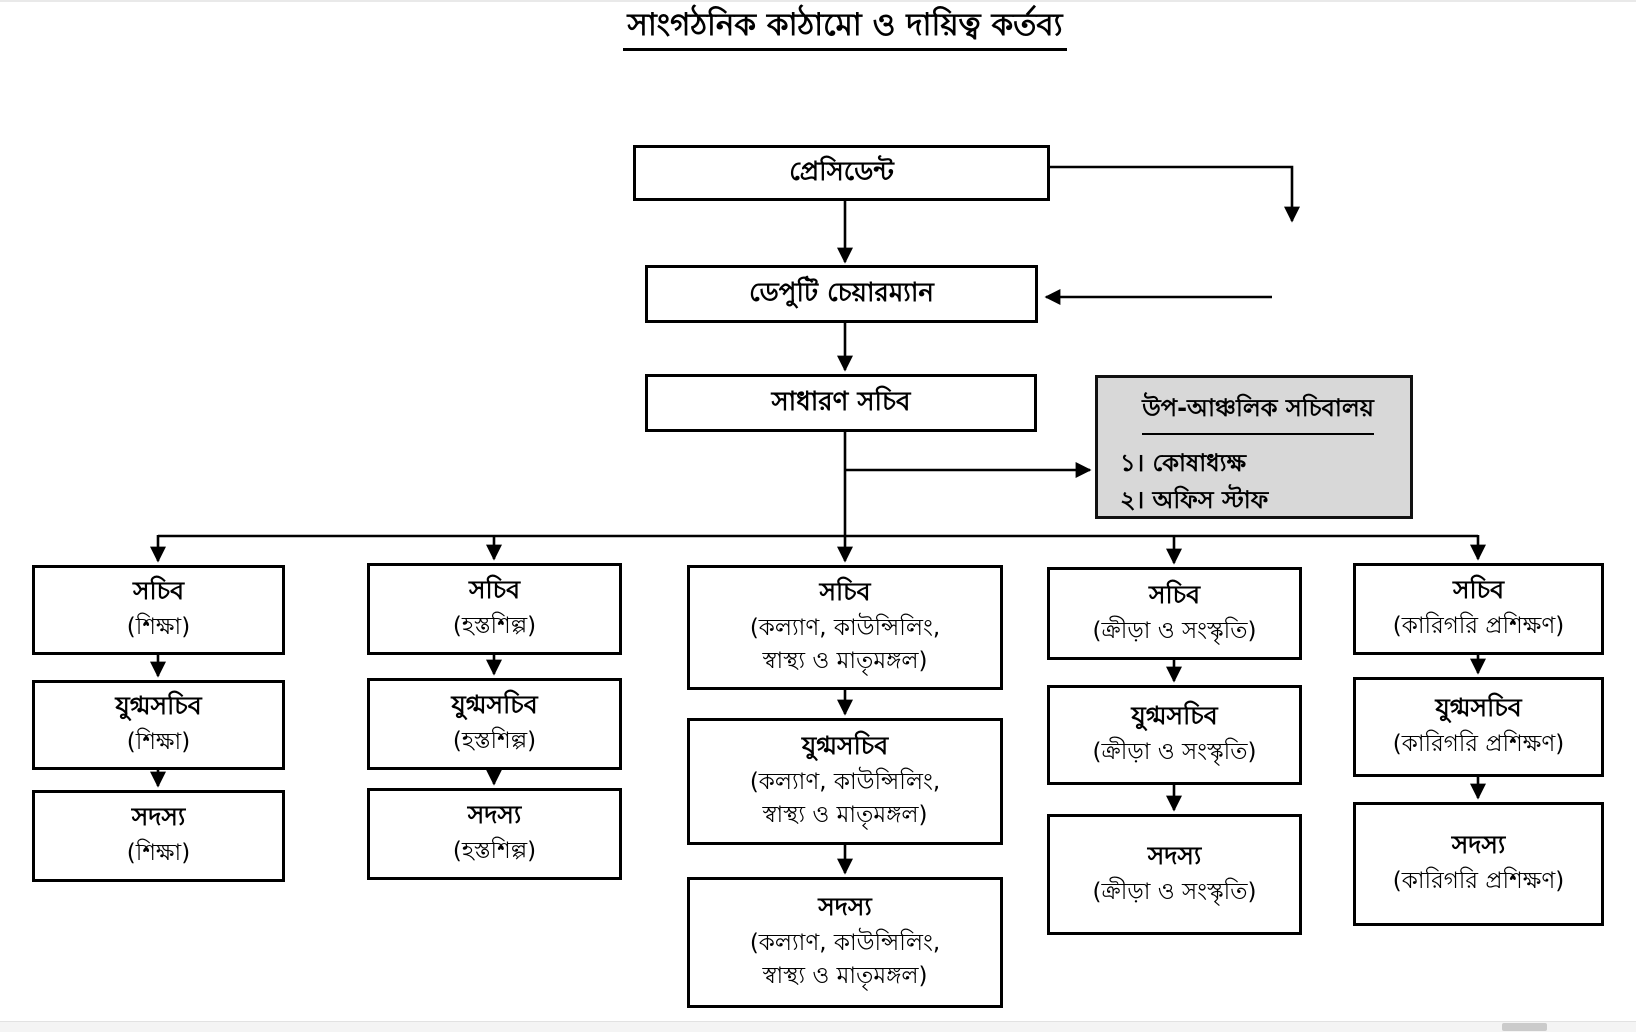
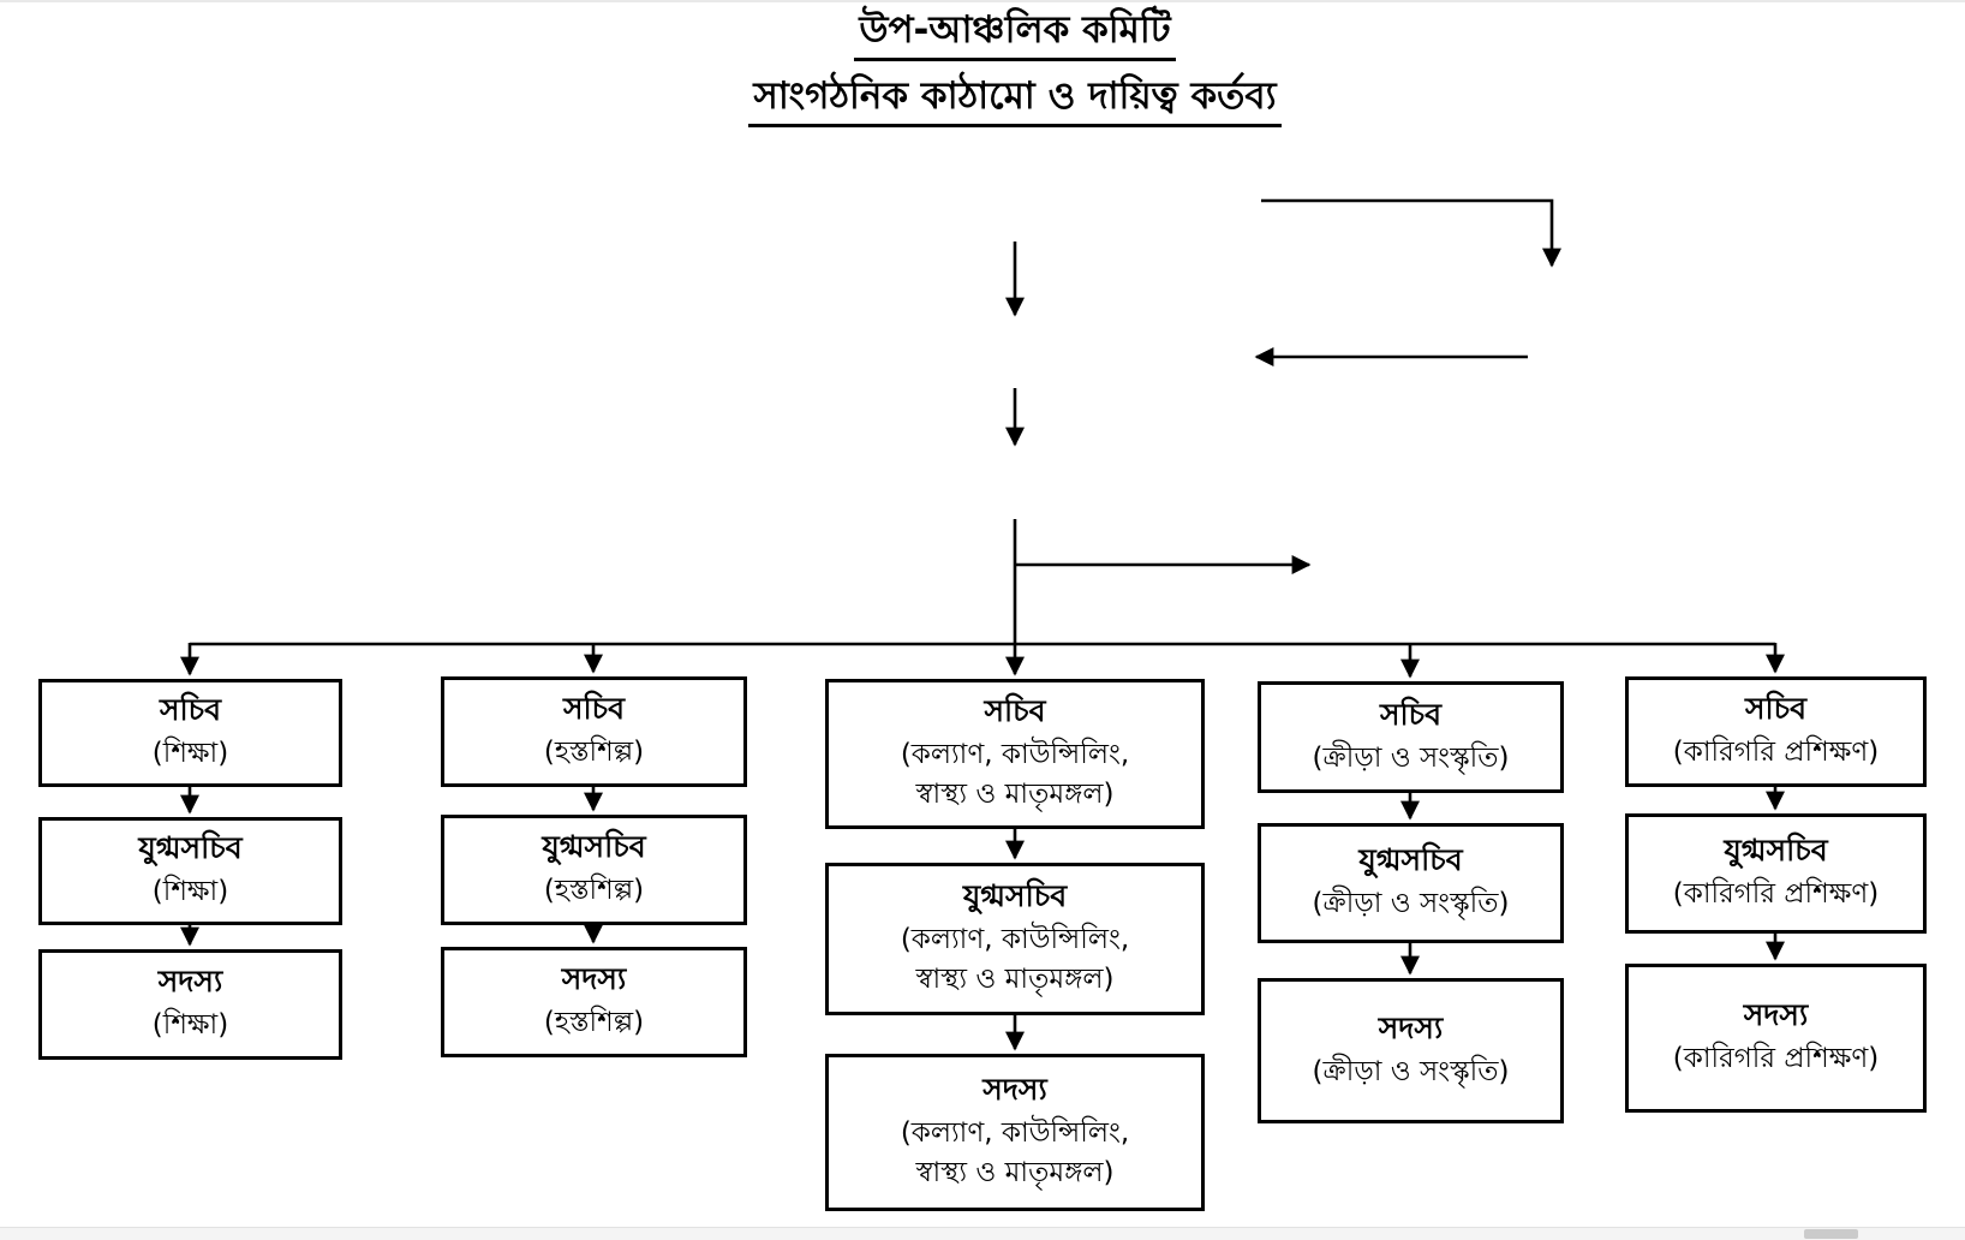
+ উপ-আঞ্চলিক কমিটি
  সাংগঠনিক কাঠামো ও দায়িত্ব কর্তব্য
- প্রেসিডেন্ট
- ডেপুটি চেয়ারম্যান
- সাধারণ সচিব
- উপ-আঞ্চলিক সচিবালয়
- ১। কোষাধ্যক্ষ
- ২। অফিস স্টাফ
  সচিব
  (শিক্ষা)
  যুগ্মসচিব
  (শিক্ষা)
  সদস্য
  (শিক্ষা)
  সচিব
  (হস্তশিল্প)
  যুগ্মসচিব
  (হস্তশিল্প)
  সদস্য
  (হস্তশিল্প)
  সচিব
  (কল্যাণ, কাউন্সিলিং,
  স্বাস্থ্য ও মাতৃমঙ্গল)
  যুগ্মসচিব
  (কল্যাণ, কাউন্সিলিং,
  স্বাস্থ্য ও মাতৃমঙ্গল)
  সদস্য
  (কল্যাণ, কাউন্সিলিং,
  স্বাস্থ্য ও মাতৃমঙ্গল)
  সচিব
  (ক্রীড়া ও সংস্কৃতি)
  যুগ্মসচিব
  (ক্রীড়া ও সংস্কৃতি)
  সদস্য
  (ক্রীড়া ও সংস্কৃতি)
  সচিব
  (কারিগরি প্রশিক্ষণ)
  যুগ্মসচিব
  (কারিগরি প্রশিক্ষণ)
  সদস্য
  (কারিগরি প্রশিক্ষণ)
